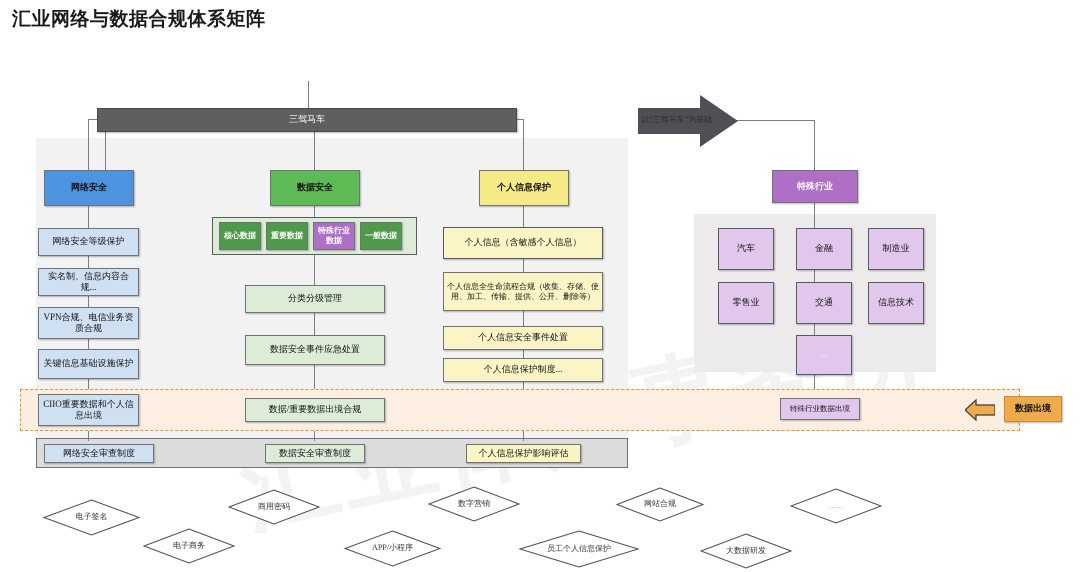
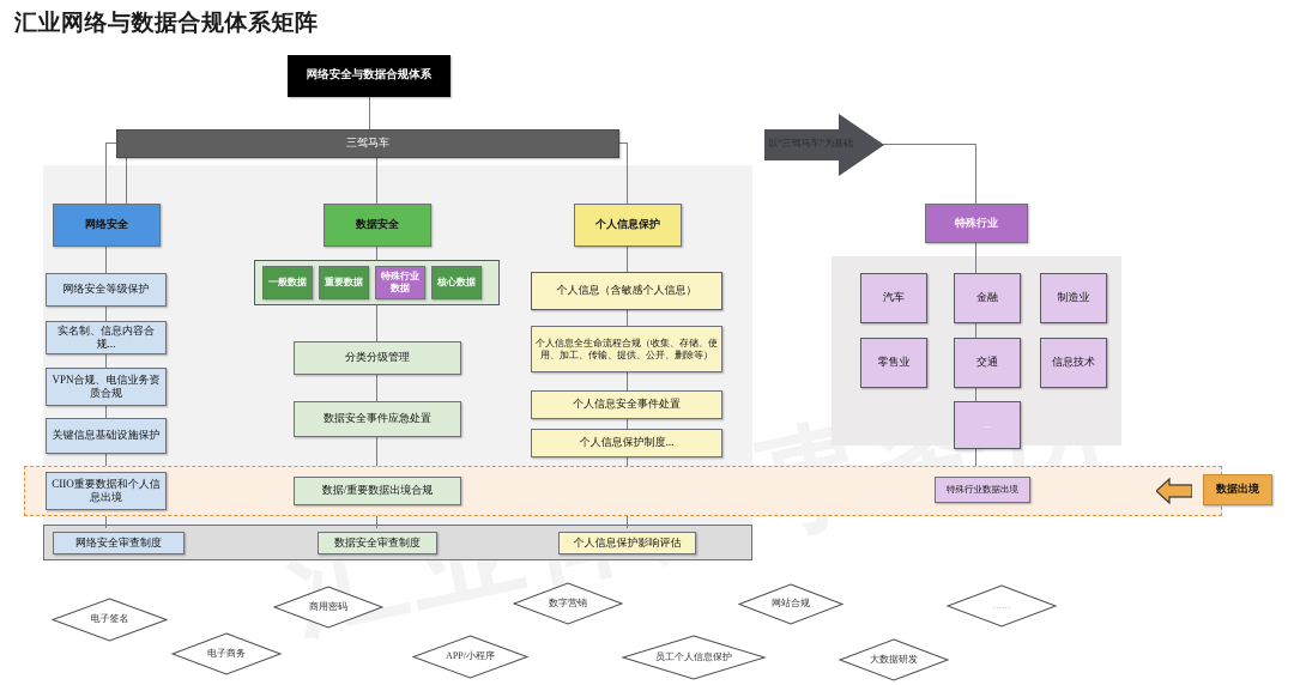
  汇业网络与数据合规体系矩阵
+ 网络安全与数据合规体系
  三驾马车
  以“三驾马车”为基础
  网络安全
  网络安全等级保护
  实名制、信息内容合规...
  VPN合规、电信业务资质合规
  关键信息基础设施保护
  数据安全
- 核心数据
+ 一般数据
  重要数据
  特殊行业数据
- 一般数据
+ 核心数据
  分类分级管理
  数据安全事件应急处置
  个人信息保护
  个人信息（含敏感个人信息）
  个人信息全生命流程合规（收集、存储、使用、加工、传输、提供、公开、删除等）
  个人信息安全事件处置
  个人信息保护制度...
  特殊行业
  汽车
  金融
  制造业
  零售业
  交通
  信息技术
  ...
  CIIO重要数据和个人信息出境
  数据/重要数据出境合规
  特殊行业数据出境
  数据出境
  网络安全审查制度
  数据安全审查制度
  个人信息保护影响评估
  电子签名
  电子商务
  商用密码
  APP/小程序
  数字营销
  员工个人信息保护
  网站合规
  大数据研发
  ……
